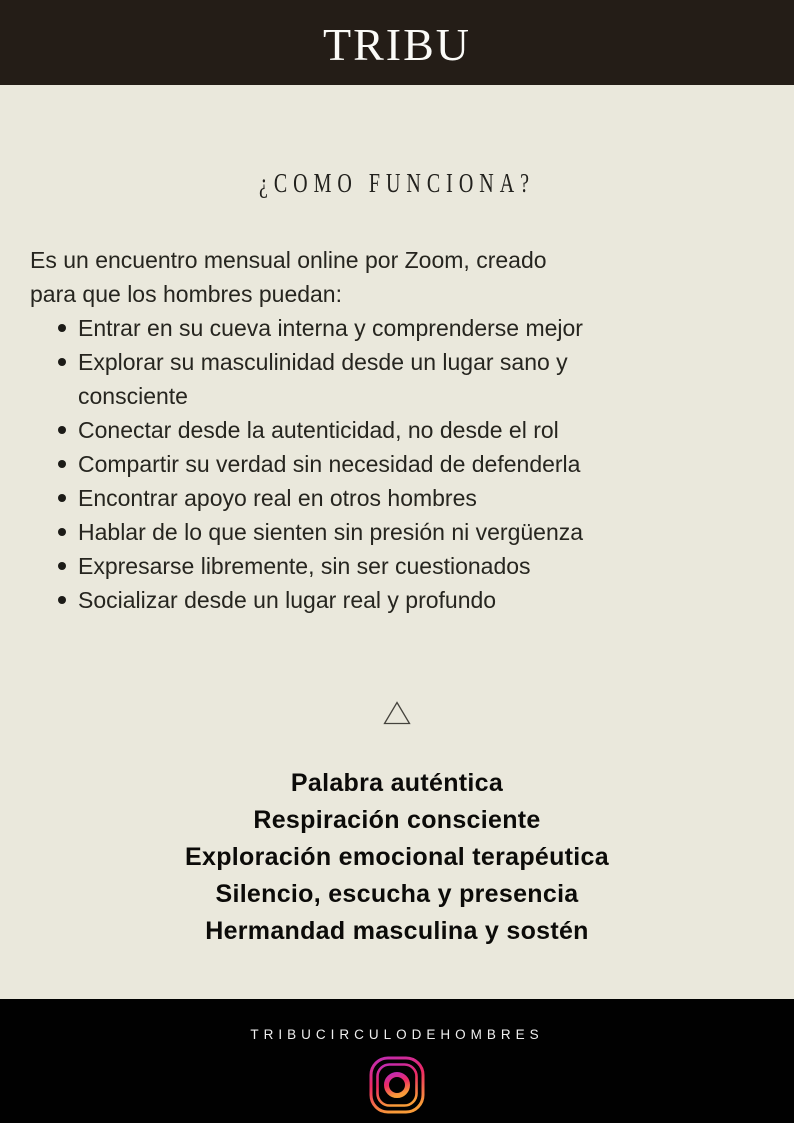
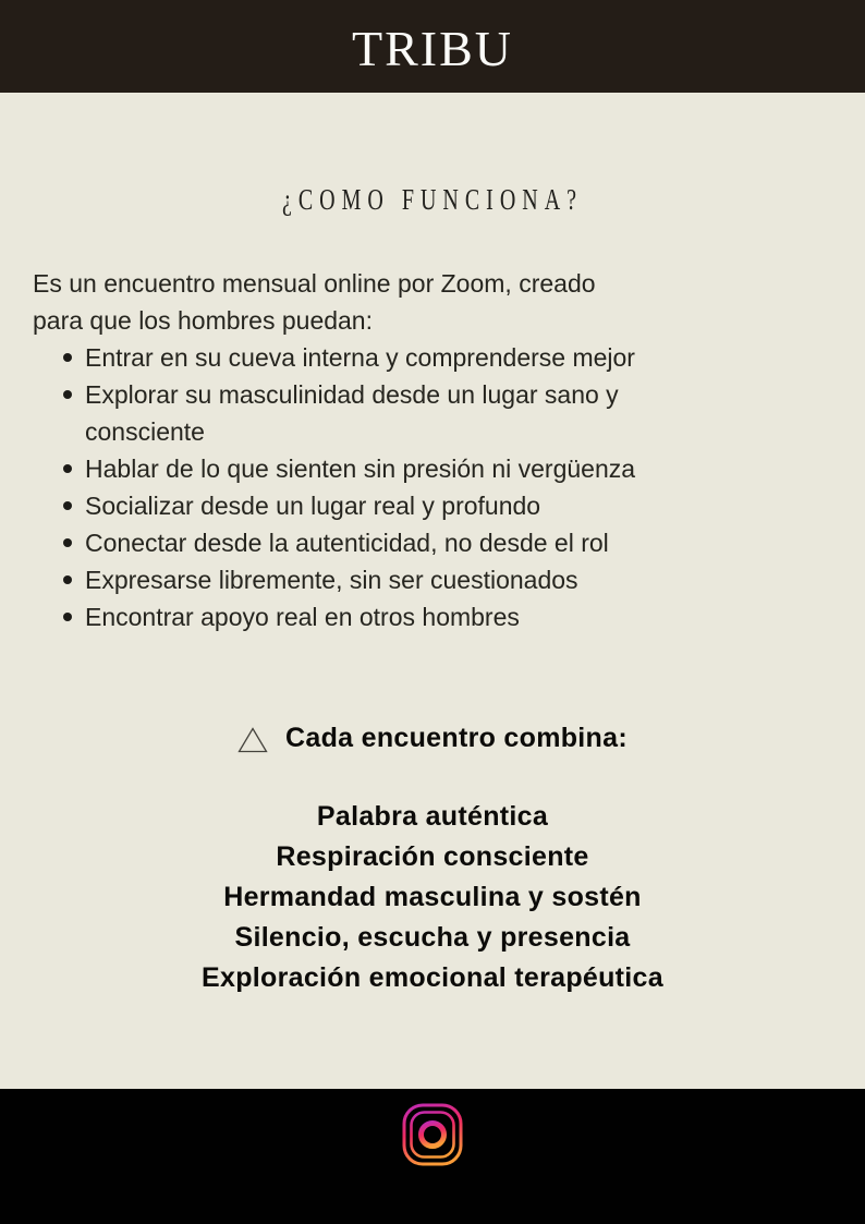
  TRIBU
  ¿COMO FUNCIONA?
  Es un encuentro mensual online por Zoom, creado
  para que los hombres puedan:
  Entrar en su cueva interna y comprenderse mejor
  Explorar su masculinidad desde un lugar sano y
  consciente
- Conectar desde la autenticidad, no desde el rol
+ Hablar de lo que sienten sin presión ni vergüenza
- Compartir su verdad sin necesidad de defenderla
- Encontrar apoyo real en otros hombres
+ Socializar desde un lugar real y profundo
- Hablar de lo que sienten sin presión ni vergüenza
+ Conectar desde la autenticidad, no desde el rol
  Expresarse libremente, sin ser cuestionados
- Socializar desde un lugar real y profundo
+ Encontrar apoyo real en otros hombres
+ Cada encuentro combina:
  Palabra auténtica
  Respiración consciente
- Exploración emocional terapéutica
+ Hermandad masculina y sostén
  Silencio, escucha y presencia
- Hermandad masculina y sostén
+ Exploración emocional terapéutica
- TRIBUCIRCULODEHOMBRES
